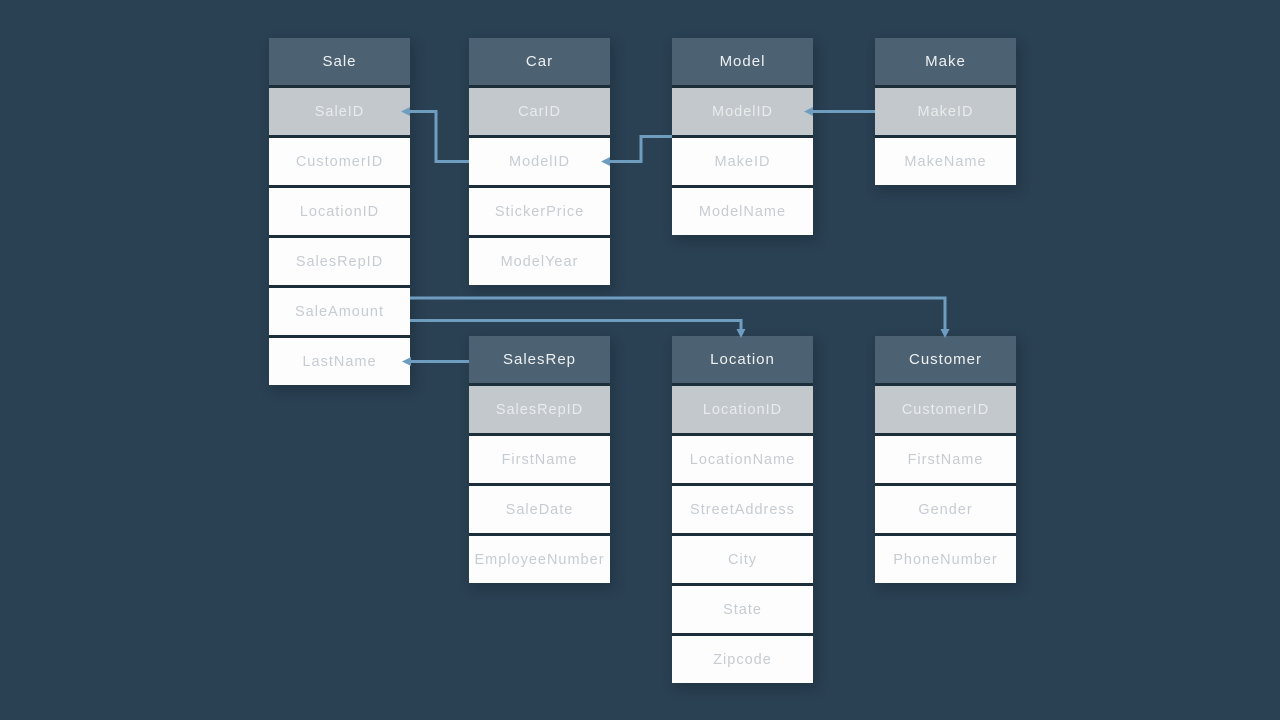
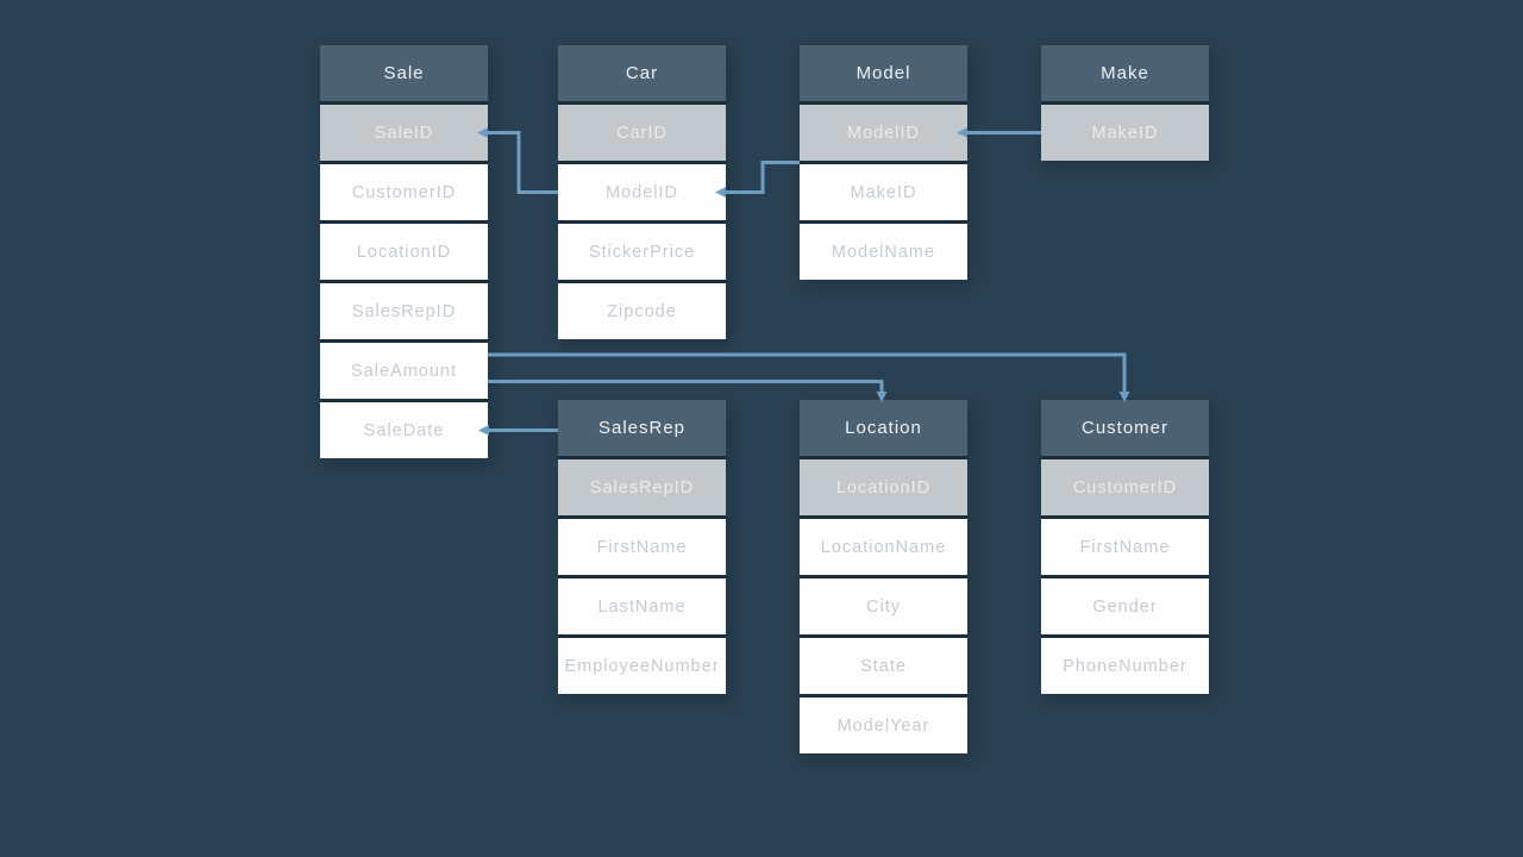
  Sale
  SaleID
  CustomerID
  LocationID
  SalesRepID
  SaleAmount
- LastName
+ SaleDate
  Car
  CarID
  ModelID
  StickerPrice
- ModelYear
+ Zipcode
  Model
  ModelID
  MakeID
  ModelName
  Make
  MakeID
- MakeName
  SalesRep
  SalesRepID
  FirstName
- SaleDate
+ LastName
  EmployeeNumber
  Location
  LocationID
  LocationName
- StreetAddress
  City
  State
- Zipcode
+ ModelYear
  Customer
  CustomerID
  FirstName
  Gender
  PhoneNumber
